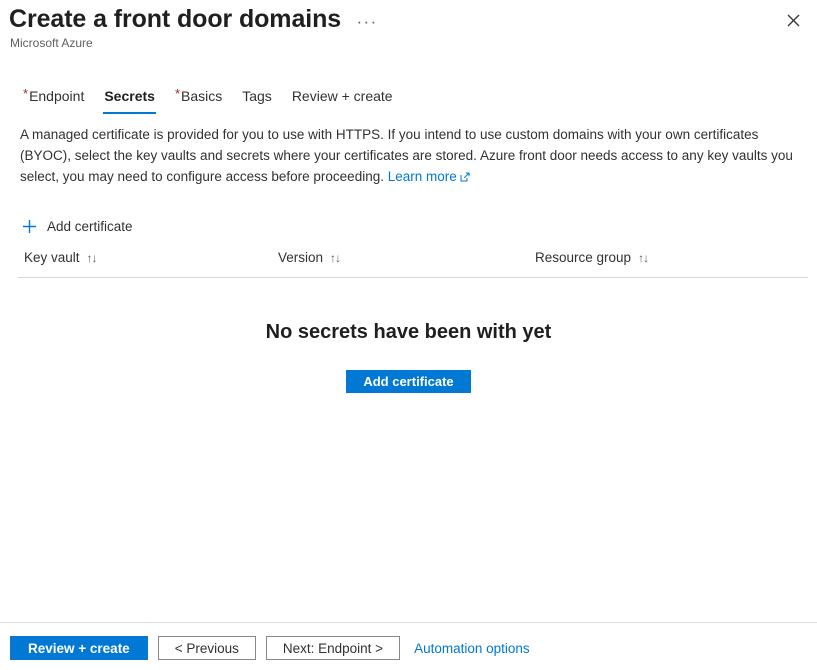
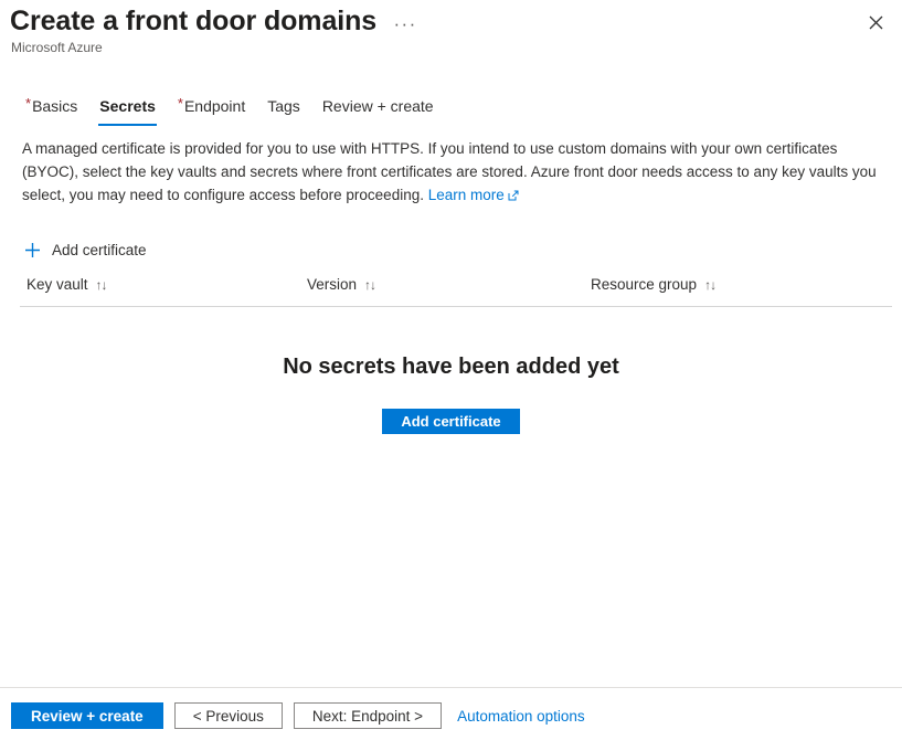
  Create a front door domains
  ···
  Microsoft Azure
- *Endpoint
+ *Basics
  Secrets
- *Basics
+ *Endpoint
  Tags
  Review + create
- A managed certificate is provided for you to use with HTTPS. If you intend to use custom domains with your own certificates (BYOC), select the key vaults and secrets where your certificates are stored. Azure front door needs access to any key vaults you select, you may need to configure access before proceeding. Learn more
+ A managed certificate is provided for you to use with HTTPS. If you intend to use custom domains with your own certificates (BYOC), select the key vaults and secrets where front certificates are stored. Azure front door needs access to any key vaults you select, you may need to configure access before proceeding. Learn more
  Add certificate
  Key vault
  ↑↓
  Version
  ↑↓
  Resource group
  ↑↓
- No secrets have been with yet
+ No secrets have been added yet
  Add certificate
  Review + create
  < Previous
  Next: Endpoint >
  Automation options
